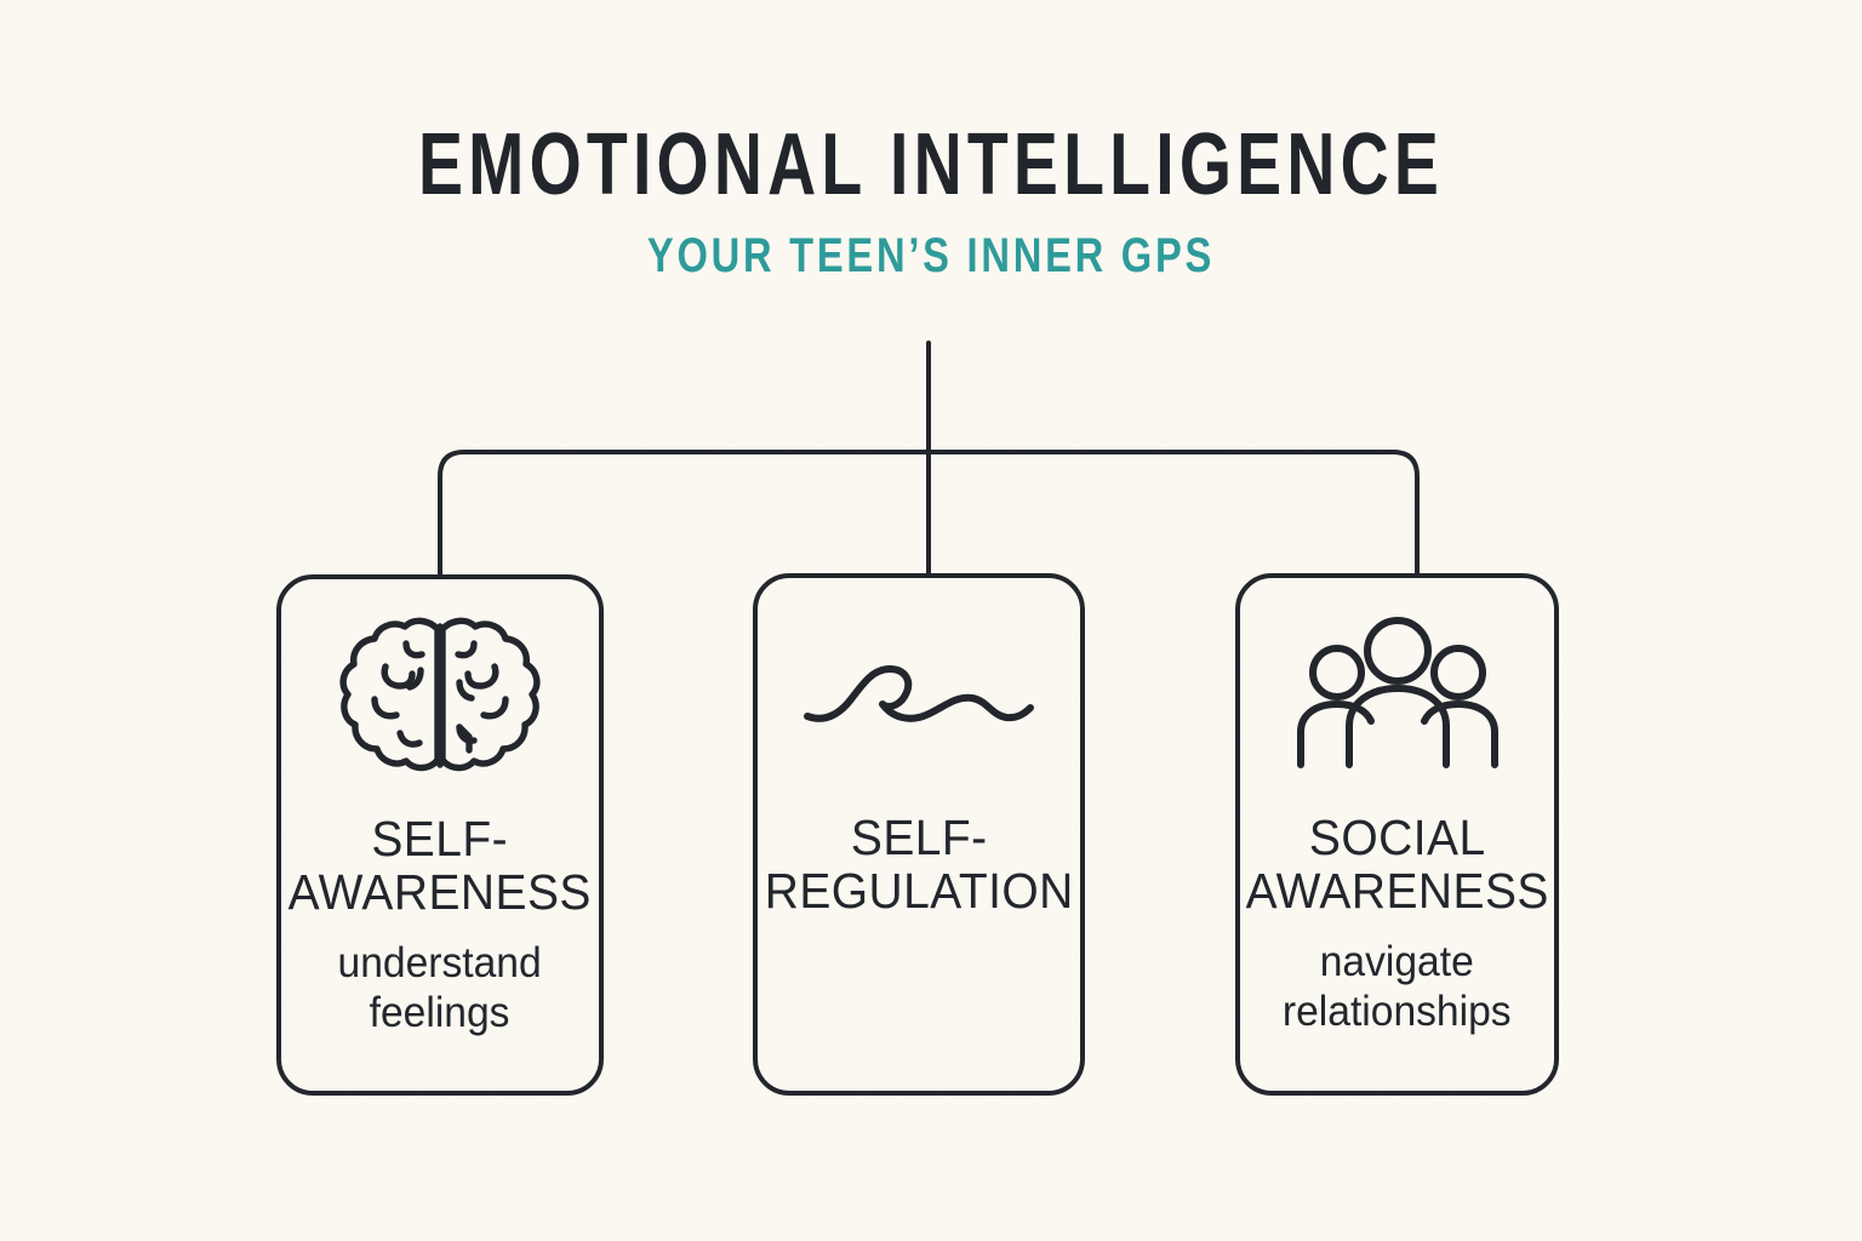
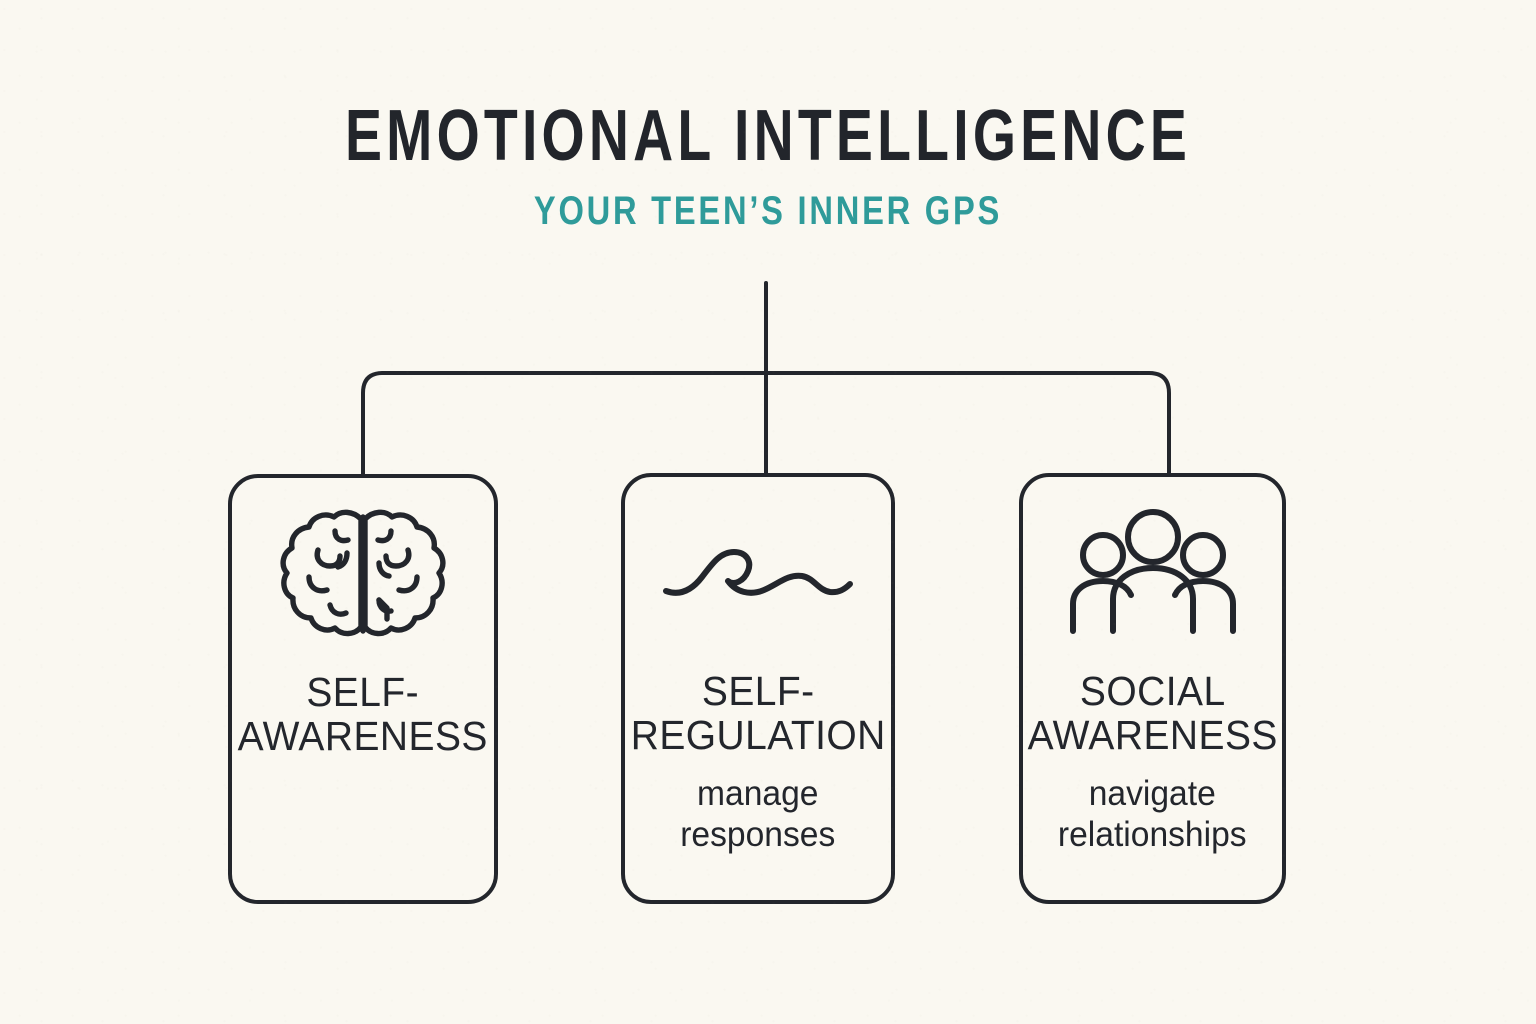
  EMOTIONAL INTELLIGENCE
  YOUR TEEN’S INNER GPS
  SELF-
  AWARENESS
- understand
- feelings
  SELF-
  REGULATION
+ manage
+ responses
  SOCIAL
  AWARENESS
  navigate
  relationships
